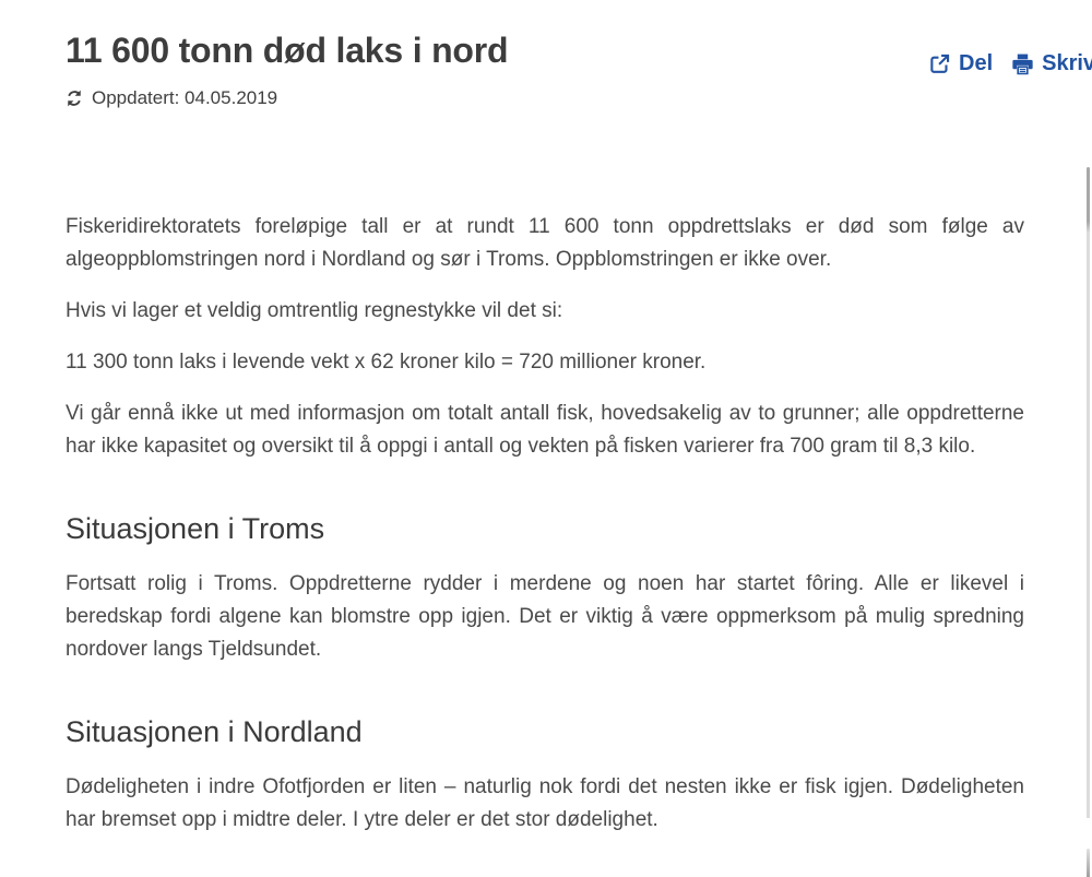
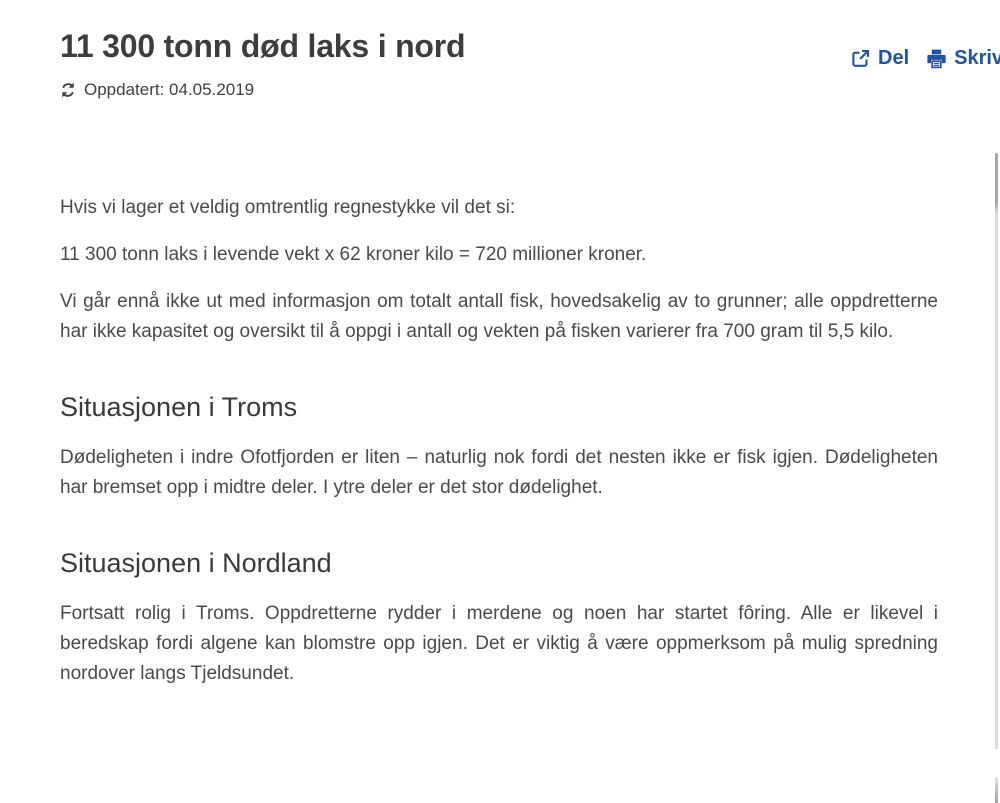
- 11 600 tonn død laks i nord
+ 11 300 tonn død laks i nord
  Del
  Skriv
  Oppdatert: 04.05.2019
- Fiskeridirektoratets foreløpige tall er at rundt 11 600 tonn oppdrettslaks er død som følge av algeoppblomstringen nord i Nordland og sør i Troms. Oppblomstringen er ikke over.
  Hvis vi lager et veldig omtrentlig regnestykke vil det si:
  11 300 tonn laks i levende vekt x 62 kroner kilo = 720 millioner kroner.
- Vi går ennå ikke ut med informasjon om totalt antall fisk, hovedsakelig av to grunner; alle oppdretterne har ikke kapasitet og oversikt til å oppgi i antall og vekten på fisken varierer fra 700 gram til 8,3 kilo.
+ Vi går ennå ikke ut med informasjon om totalt antall fisk, hovedsakelig av to grunner; alle oppdretterne har ikke kapasitet og oversikt til å oppgi i antall og vekten på fisken varierer fra 700 gram til 5,5 kilo.
  Situasjonen i Troms
- Fortsatt rolig i Troms. Oppdretterne rydder i merdene og noen har startet fôring. Alle er likevel i beredskap fordi algene kan blomstre opp igjen. Det er viktig å være oppmerksom på mulig spredning nordover langs Tjeldsundet.
+ Dødeligheten i indre Ofotfjorden er liten – naturlig nok fordi det nesten ikke er fisk igjen. Dødeligheten har bremset opp i midtre deler. I ytre deler er det stor dødelighet.
  Situasjonen i Nordland
- Dødeligheten i indre Ofotfjorden er liten – naturlig nok fordi det nesten ikke er fisk igjen. Dødeligheten har bremset opp i midtre deler. I ytre deler er det stor dødelighet.
+ Fortsatt rolig i Troms. Oppdretterne rydder i merdene og noen har startet fôring. Alle er likevel i beredskap fordi algene kan blomstre opp igjen. Det er viktig å være oppmerksom på mulig spredning nordover langs Tjeldsundet.
